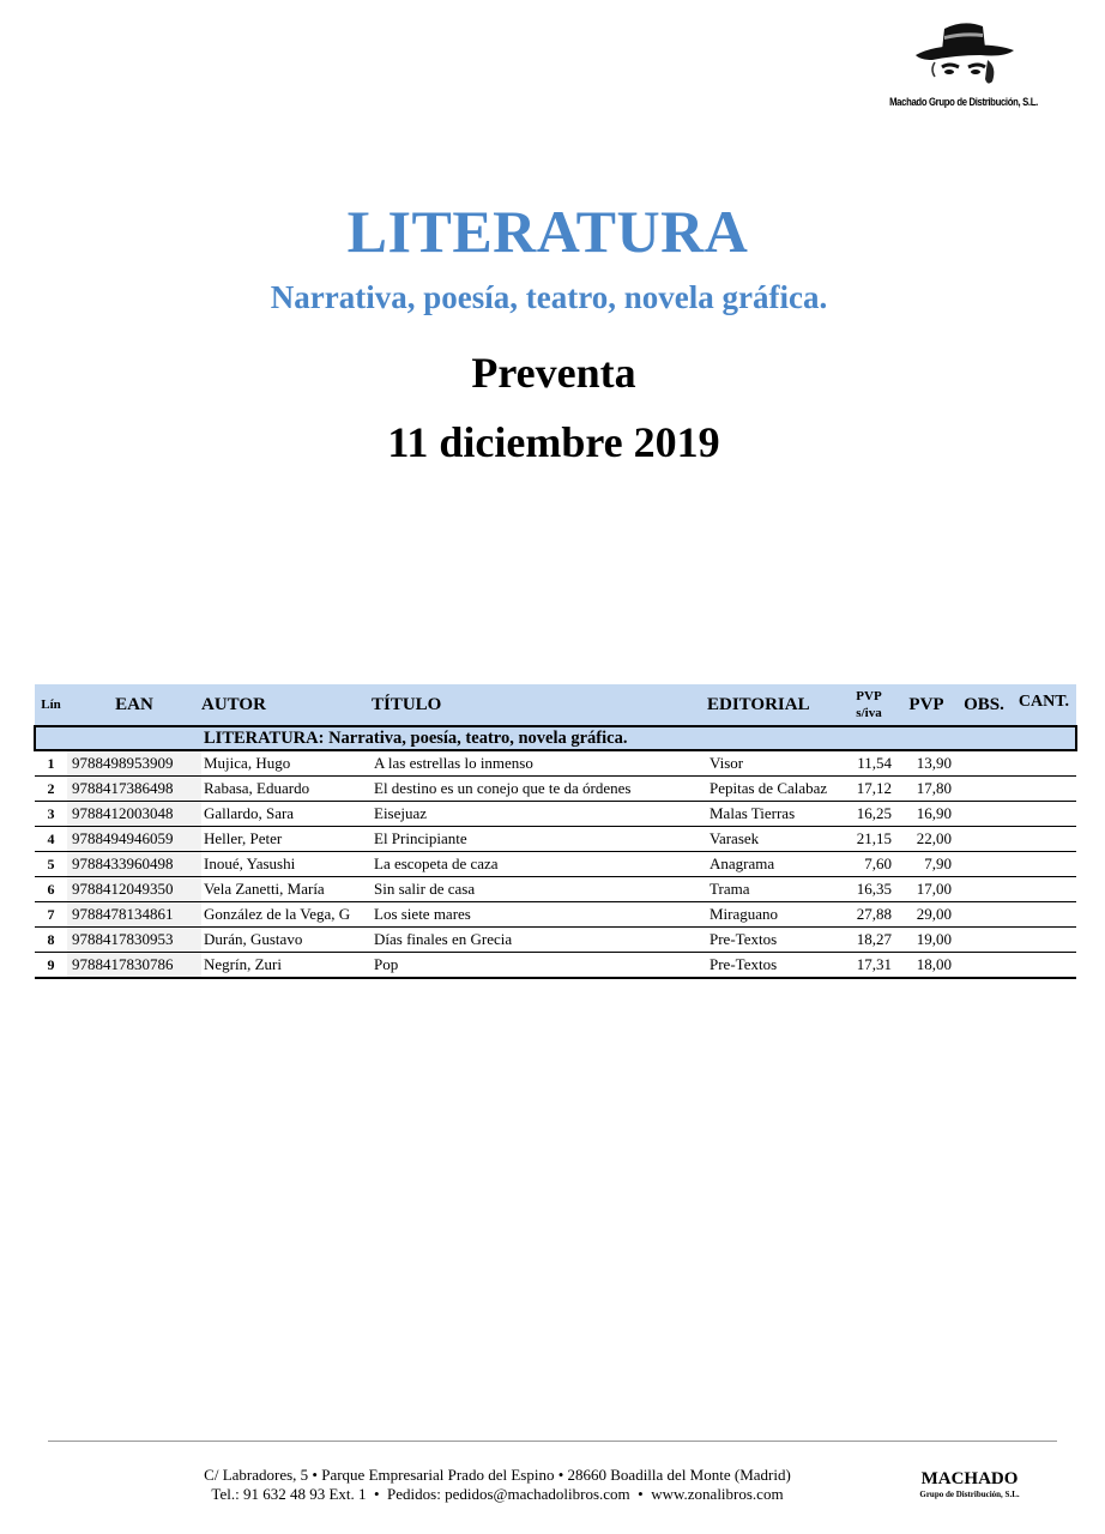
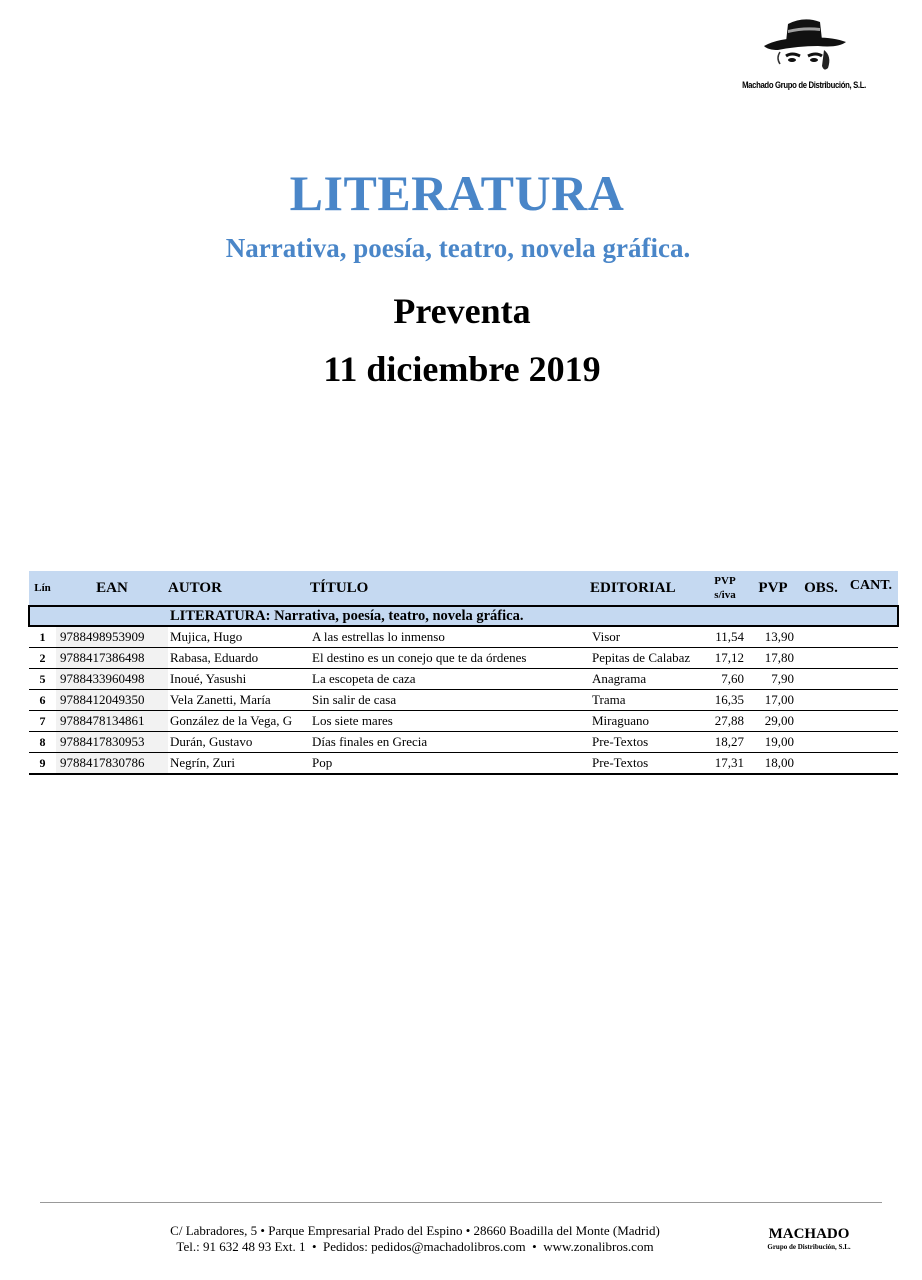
  Machado Grupo de Distribución, S.L.
  LITERATURA
  Narrativa, poesía, teatro, novela gráfica.
  Preventa
  11 diciembre 2019
  Lín	EAN	AUTOR	TÍTULO	EDITORIAL	PVP s/iva	PVP	OBS.	CANT.
  		LITERATURA: Narrativa, poesía, teatro, novela gráfica.
  1	9788498953909	Mujica, Hugo	A las estrellas lo inmenso	Visor	11,54	13,90
  2	9788417386498	Rabasa, Eduardo	El destino es un conejo que te da órdenes	Pepitas de Calabaz	17,12	17,80
- 3	9788412003048	Gallardo, Sara	Eisejuaz	Malas Tierras	16,25	16,90
- 4	9788494946059	Heller, Peter	El Principiante	Varasek	21,15	22,00
  5	9788433960498	Inoué, Yasushi	La escopeta de caza	Anagrama	7,60	7,90
  6	9788412049350	Vela Zanetti, María	Sin salir de casa	Trama	16,35	17,00
  7	9788478134861	González de la Vega, G	Los siete mares	Miraguano	27,88	29,00
  8	9788417830953	Durán, Gustavo	Días finales en Grecia	Pre-Textos	18,27	19,00
  9	9788417830786	Negrín, Zuri	Pop	Pre-Textos	17,31	18,00
  C/ Labradores, 5 • Parque Empresarial Prado del Espino • 28660 Boadilla del Monte (Madrid)
  Tel.: 91 632 48 93 Ext. 1 • Pedidos: pedidos@machadolibros.com • www.zonalibros.com
  MACHADO
  Grupo de Distribución, S.L.
